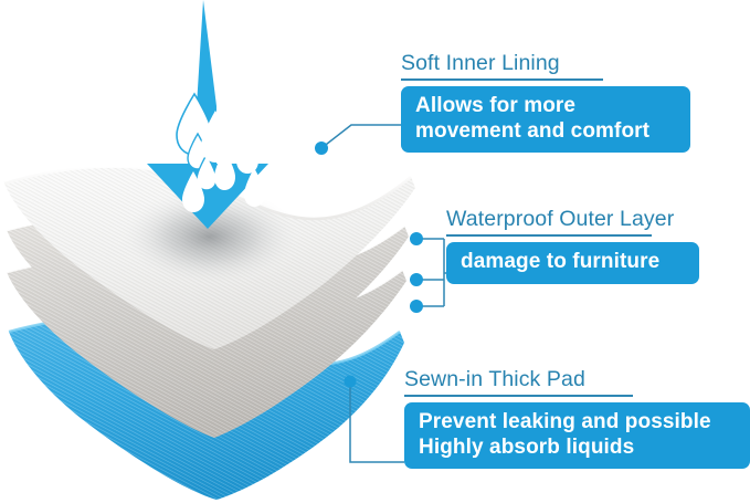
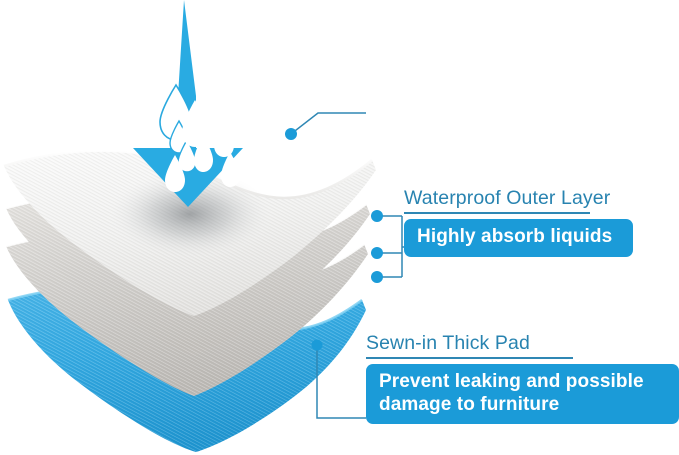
- Soft Inner Lining
- Allows for more
- movement and comfort
  Waterproof Outer Layer
- damage to furniture
+ Highly absorb liquids
  Sewn-in Thick Pad
  Prevent leaking and possible
- Highly absorb liquids
+ damage to furniture
